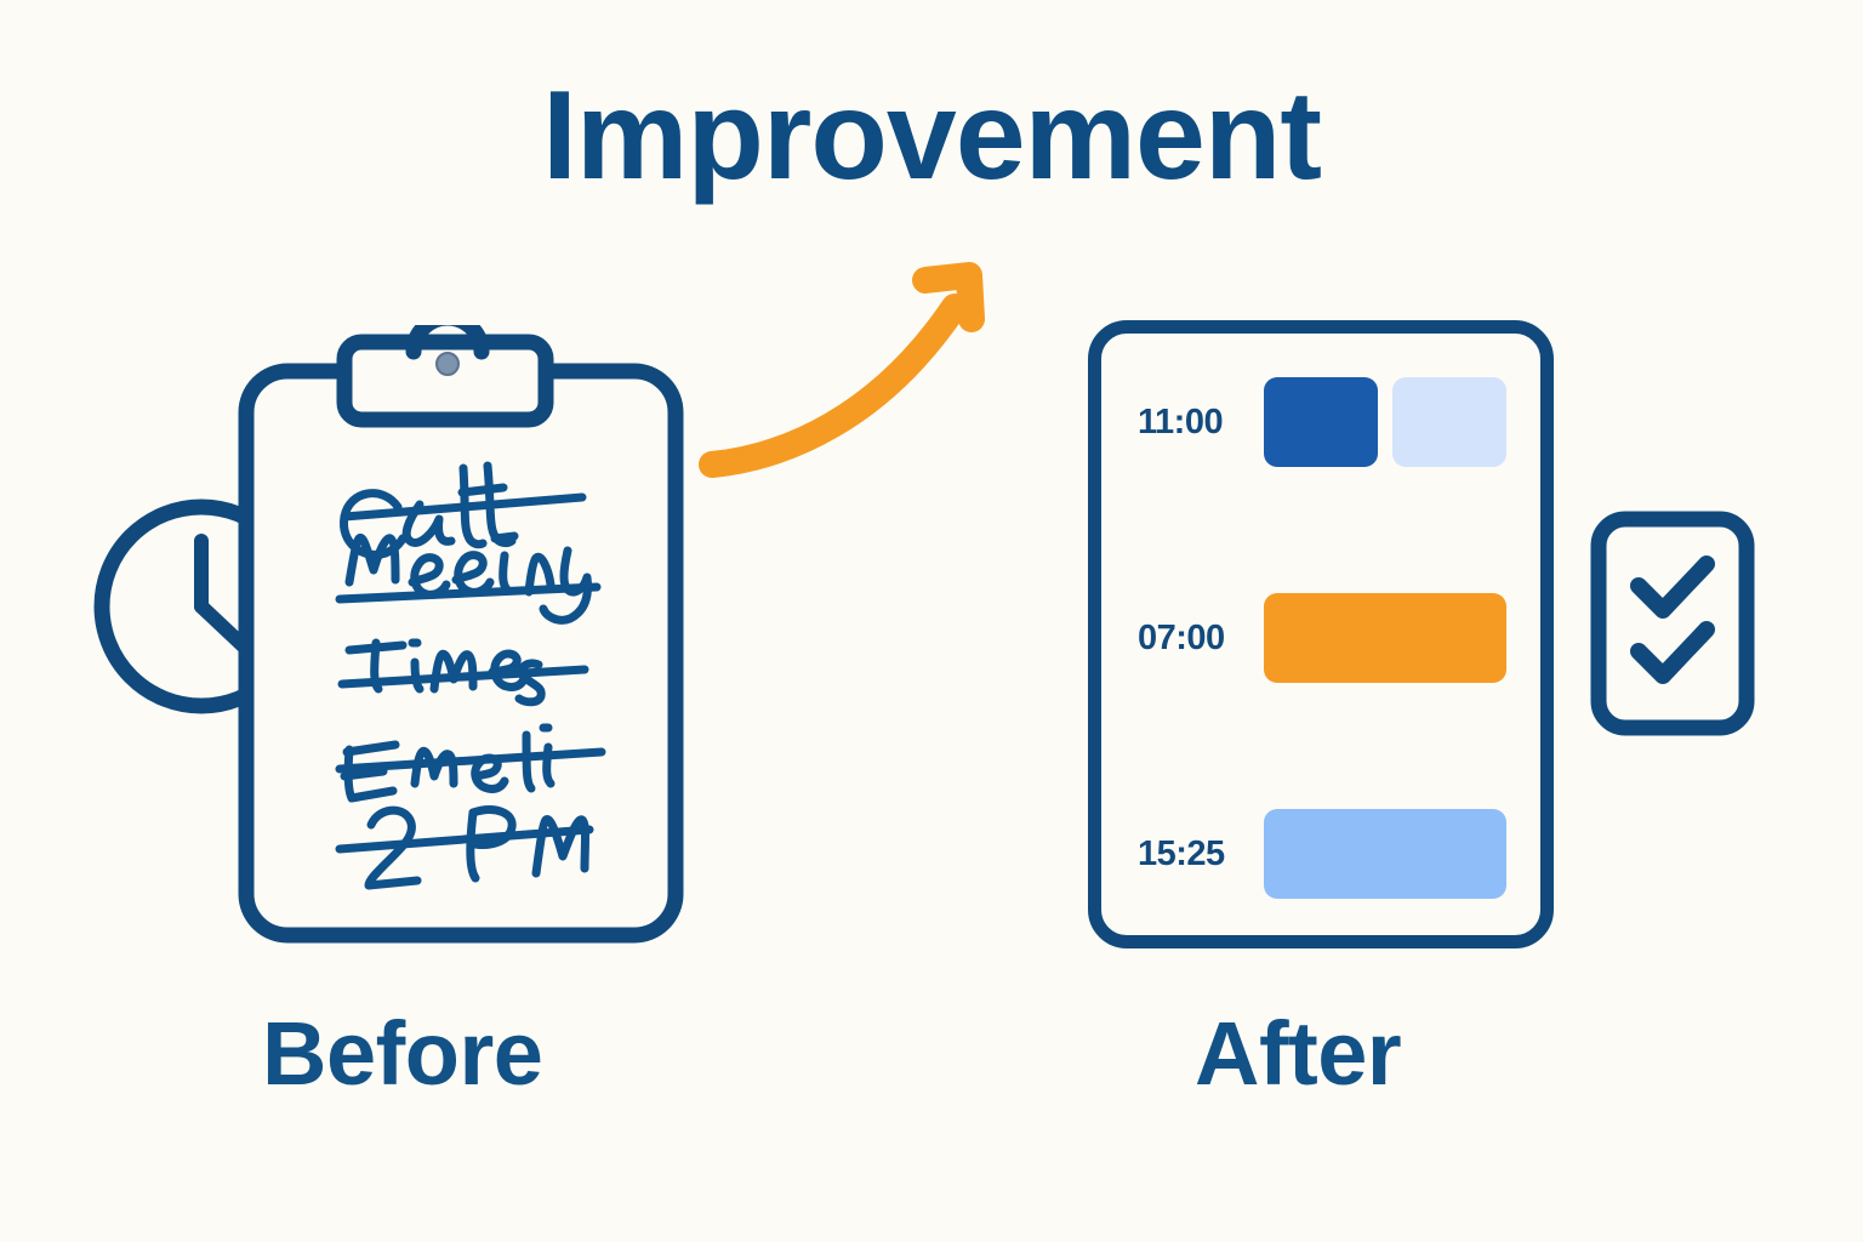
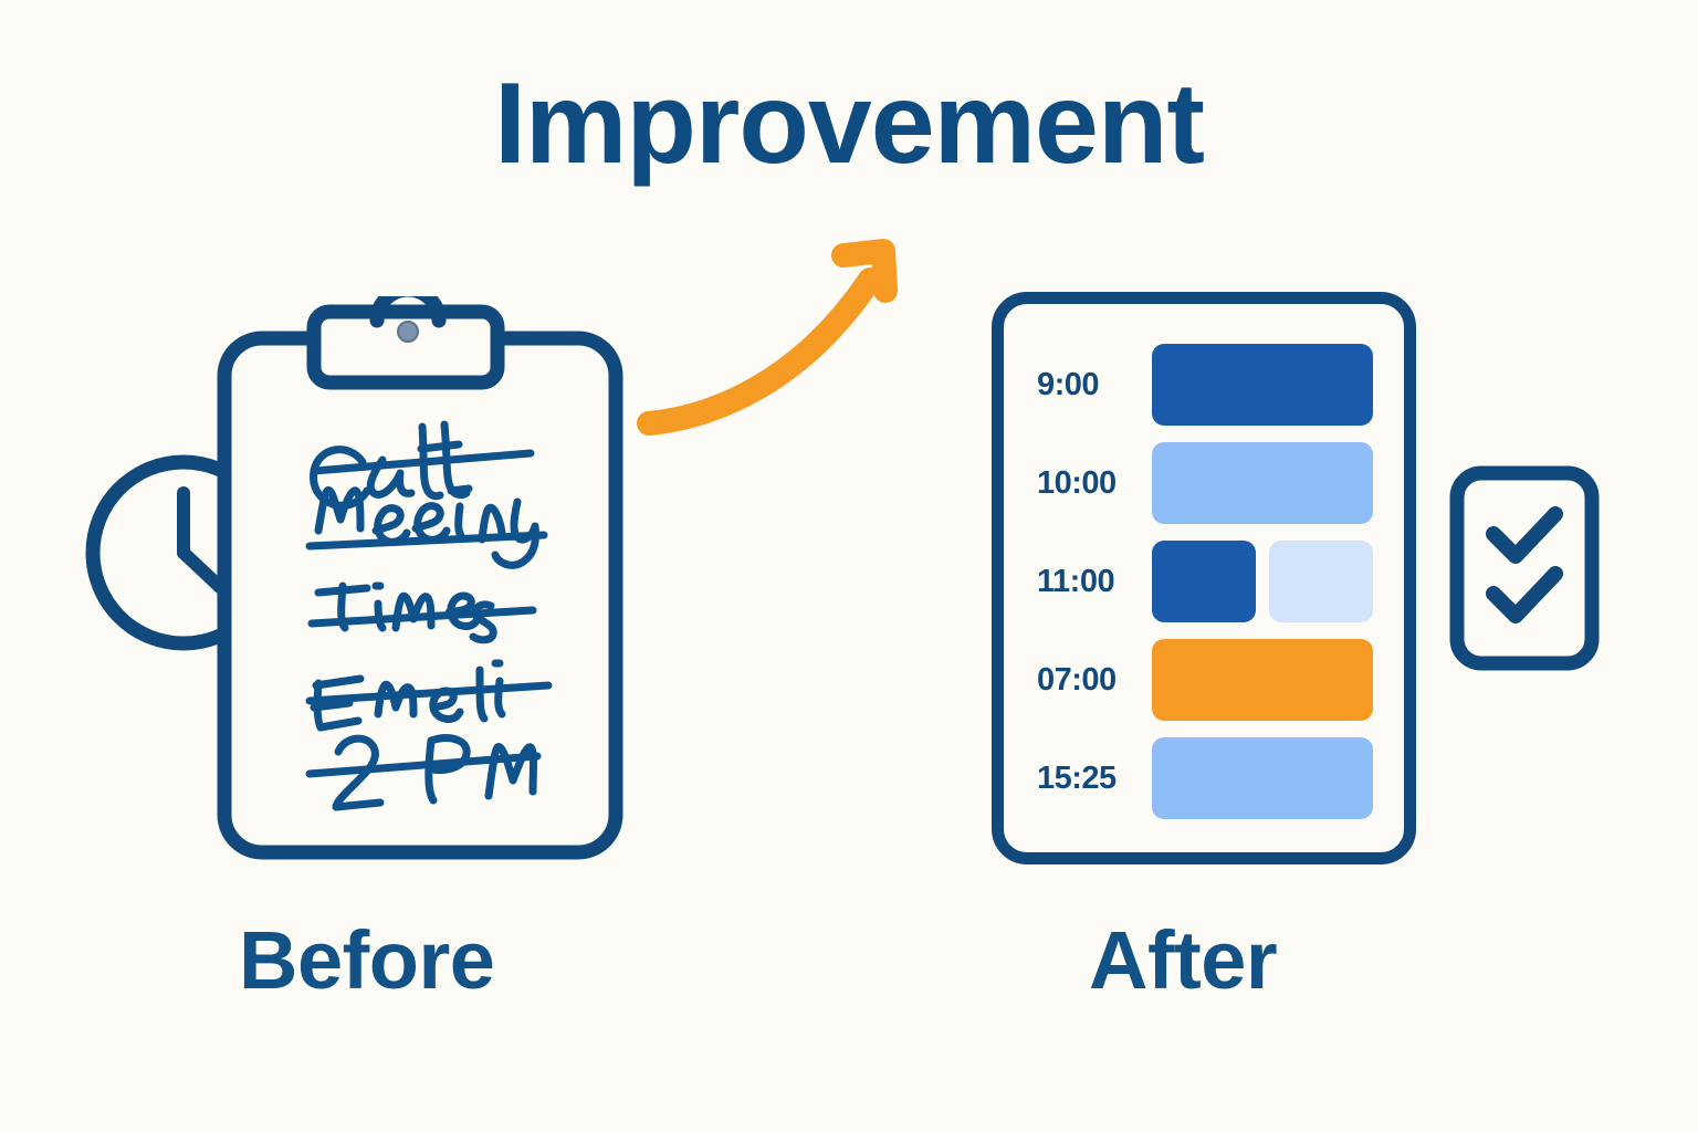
  Improvement
+ 9:00
+ 10:00
  11:00
  07:00
  15:25
  Before
  After
